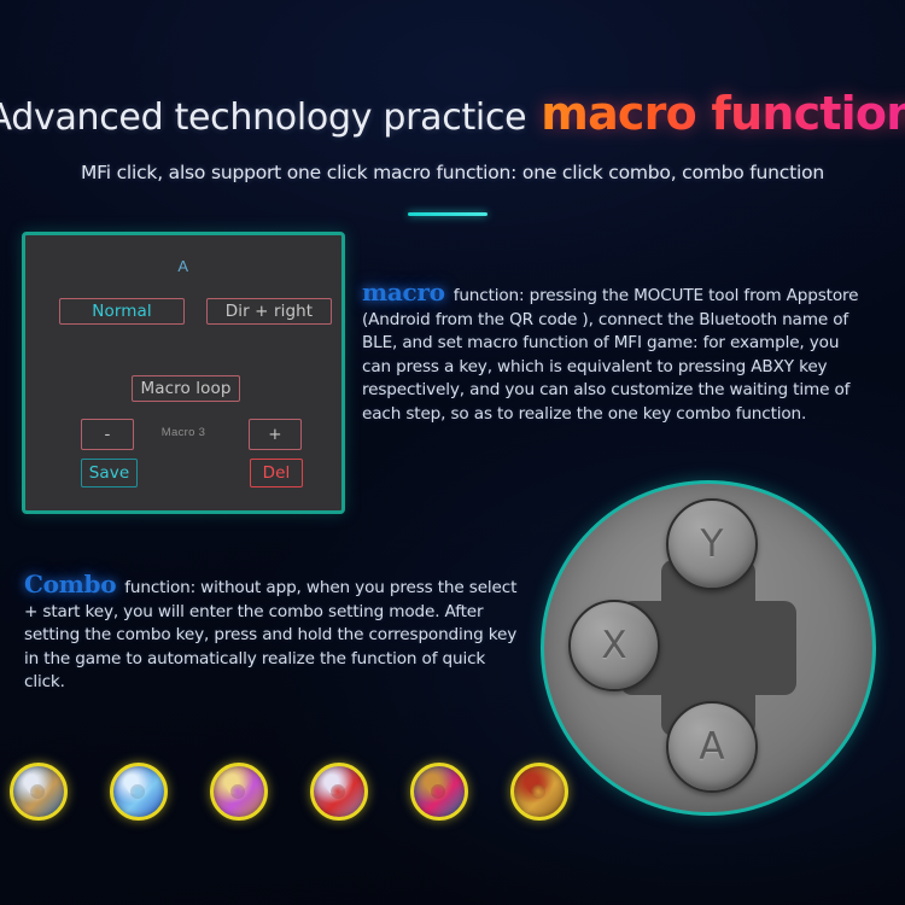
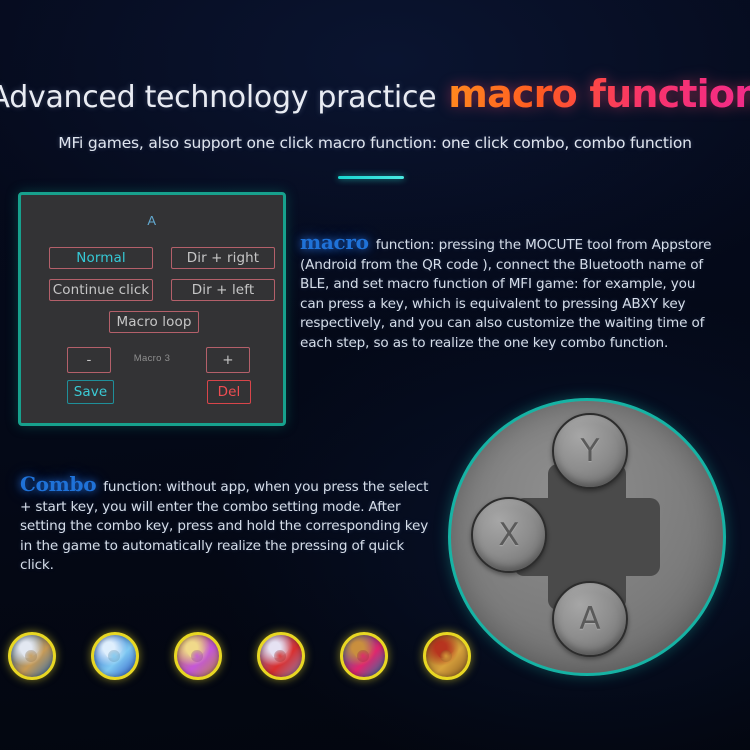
  dvanced technology practice
  macro function
- MFi click, also support one click macro function: one click combo, combo function
+ MFi games, also support one click macro function: one click combo, combo function
  A
  Normal
  Dir + right
+ Continue click
+ Dir + left
  Macro loop
  -
  Macro 3
  +
  Save
  Del
  macro function: pressing the MOCUTE tool from Appstore (Android from the QR code ), connect the Bluetooth name of BLE, and set macro function of MFI game: for example, you can press a key, which is equivalent to pressing ABXY key respectively, and you can also customize the waiting time of each step, so as to realize the one key combo function.
- Combo function: without app, when you press the select + start key, you will enter the combo setting mode. After setting the combo key, press and hold the corresponding key in the game to automatically realize the function of quick click.
+ Combo function: without app, when you press the select + start key, you will enter the combo setting mode. After setting the combo key, press and hold the corresponding key in the game to automatically realize the pressing of quick click.
  Y
  X
  A
